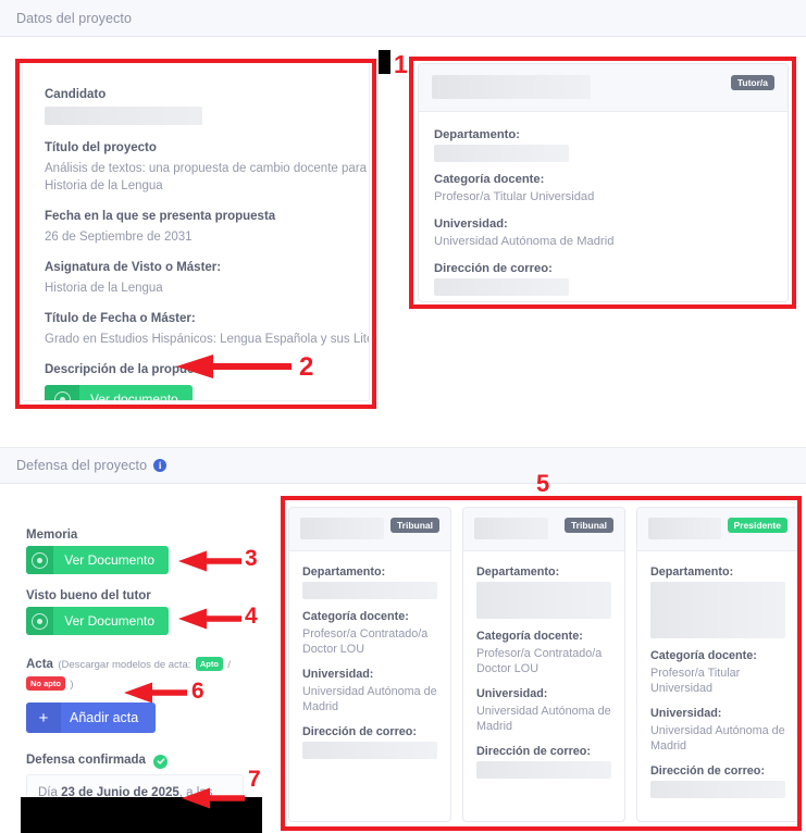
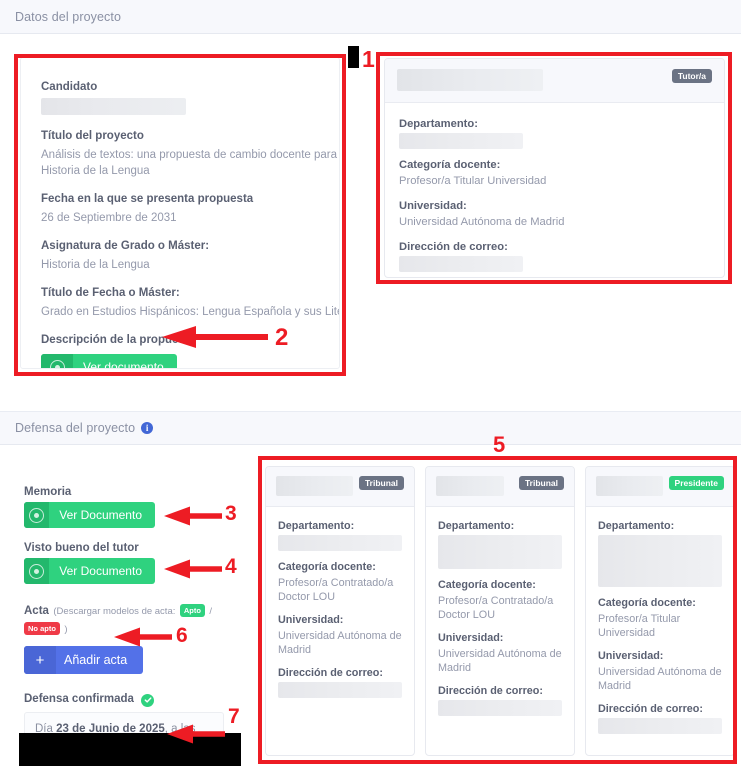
  Datos del proyecto
  Candidato
  Título del proyecto
  Análisis de textos: una propuesta de cambio docente para Historia de la Lengua
  Fecha en la que se presenta propuesta
  26 de Septiembre de 2031
- Asignatura de Visto o Máster:
+ Asignatura de Grado o Máster:
  Historia de la Lengua
  Título de Fecha o Máster:
  Grado en Estudios Hispánicos: Lengua Española y sus
  Descripción de la propu
  Ver documento
  Tutor/a
  Departamento:
  Categoría docente:
  Profesor/a Titular Universidad
  Universidad:
  Universidad Autónoma de Madrid
  Dirección de correo:
  Defensa del proyecto
  i
  Memoria
  Ver Documento
  Visto bueno del tutor
  Ver Documento
  Acta (Descargar modelos de acta: Apto / No apto )
  +
  Añadir acta
  Defensa confirmada
  Tribunal
  Departamento:
  Categoría docente:
  Profesor/a Contratado/a Doctor LOU
  Universidad:
  Universidad Autónoma de Madrid
  Dirección de correo:
  Tribunal
  Departamento:
  Categoría docente:
  Profesor/a Contratado/a Doctor LOU
  Universidad:
  Universidad Autónoma de Madrid
  Dirección de correo:
  Presidente
  Departamento:
  Categoría docente:
  Profesor/a Titular Universidad
  Universidad:
  Universidad Autónoma de Madrid
  Dirección de correo:
  1
  2
  3
  4
  5
  6
  7
